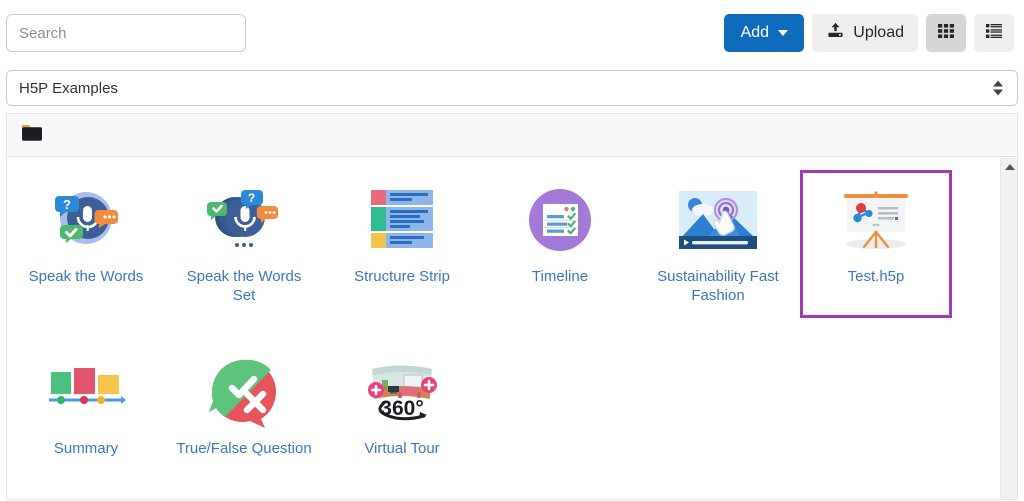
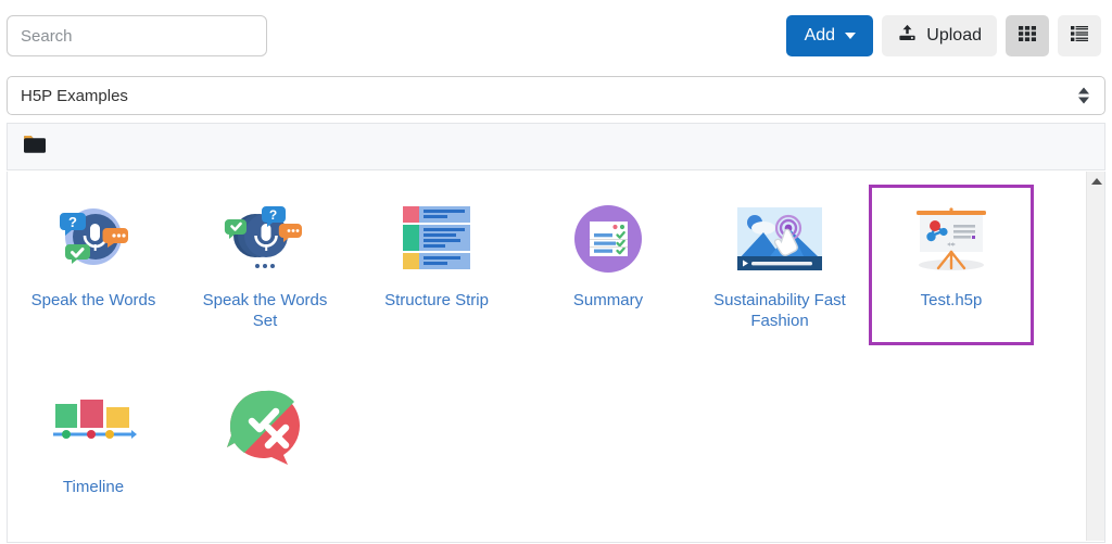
  Search
  Add
  Upload
  H5P Examples
  ?
  Speak the Words
  ?
  Speak the Words Set
  Structure Strip
- Timeline
+ Summary
  Sustainability Fast Fashion
  Test.h5p
- Summary
+ Timeline
- True/False Question
- 360°
- Virtual Tour
